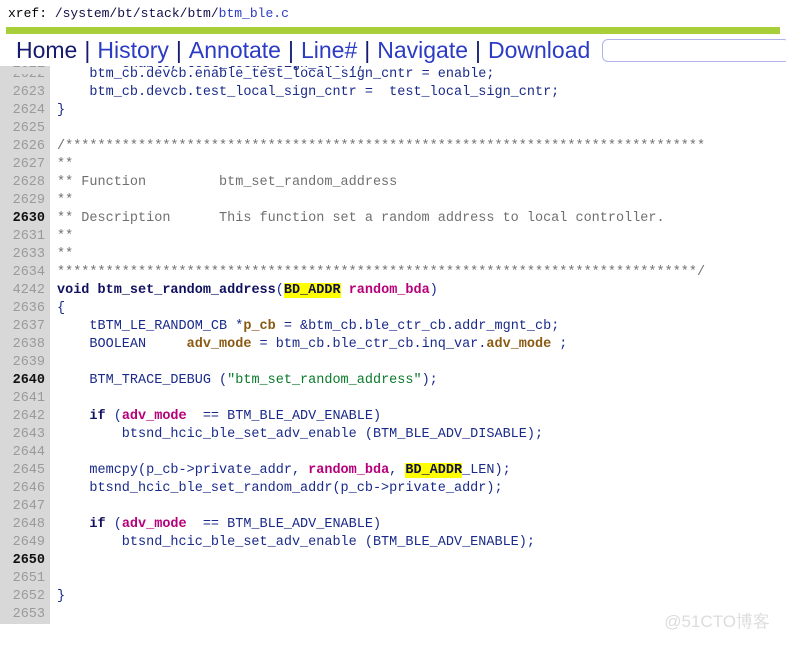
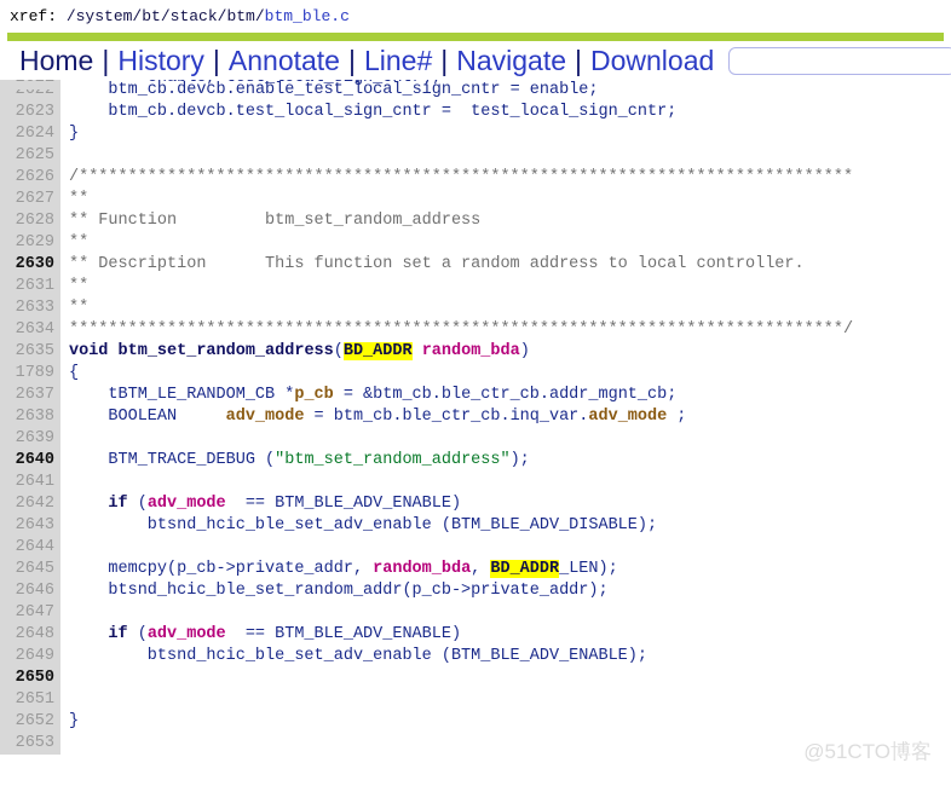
  xref: /system/bt/stack/btm/btm_ble.c
  Home
  |
  History
  |
  Annotate
  |
  Line#
  |
  Navigate
  |
  Download
  2622
  btm_cb.devcb.enable_test_local_sign_cntr = enable;
  2623
  btm_cb.devcb.test_local_sign_cntr = test_local_sign_cntr;
  2624
  }
  2625
  2626
  /*******************************************************************************
  2627
  **
  2628
  ** Function btm_set_random_address
  2629
  **
  2630
  ** Description This function set a random address to local controller.
  2631
  **
  2633
  **
  2634
  *******************************************************************************/
- 4242
+ 2635
  void btm_set_random_address(BD_ADDR random_bda)
- 2636
+ 1789
  {
  2637
  tBTM_LE_RANDOM_CB *p_cb = &btm_cb.ble_ctr_cb.addr_mgnt_cb;
  2638
  BOOLEAN adv_mode = btm_cb.ble_ctr_cb.inq_var.adv_mode ;
  2639
  2640
  BTM_TRACE_DEBUG ("btm_set_random_address");
  2641
  2642
  if (adv_mode == BTM_BLE_ADV_ENABLE)
  2643
  btsnd_hcic_ble_set_adv_enable (BTM_BLE_ADV_DISABLE);
  2644
  2645
  memcpy(p_cb->private_addr, random_bda, BD_ADDR_LEN);
  2646
  btsnd_hcic_ble_set_random_addr(p_cb->private_addr);
  2647
  2648
  if (adv_mode == BTM_BLE_ADV_ENABLE)
  2649
  btsnd_hcic_ble_set_adv_enable (BTM_BLE_ADV_ENABLE);
  2650
  2651
  2652
  }
  2653
  @51CTO博客
